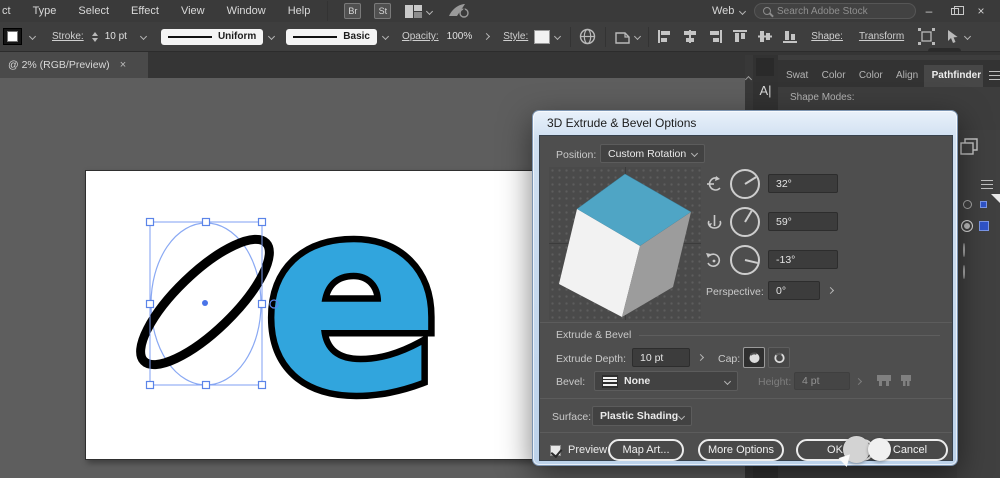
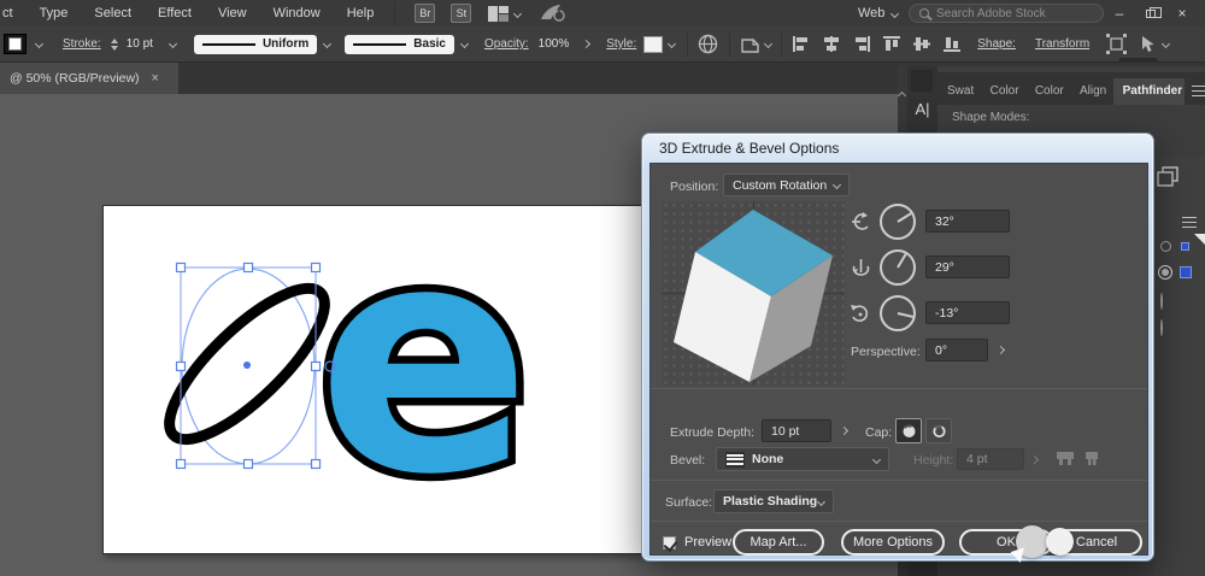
  ct
  Type
  Select
  Effect
  View
  Window
  Help
  Br
  St
  Web
  Search Adobe Stock
  –
  ×
  Stroke:
  10 pt
  Uniform
  Basic
  Opacity:
  100%
  Style:
  Shape:
  Transform
- @ 2% (RGB/Preview)
+ @ 50% (RGB/Preview)
  ×
  e
  A|
  Swat
  Color
  Color
  Align
  Pathfinder
  Shape Modes:
  3D Extrude & Bevel Options
  Position:
  Custom Rotation
  32°
- 59°
+ 29°
  -13°
  Perspective:
  0°
- Extrude & Bevel
  Extrude Depth:
  10 pt
  Cap:
  Bevel:
  None
  Height:
  4 pt
  Surface:
  Plastic Shading
  Preview
  Map Art...
  More Options
  OK
  Cancel
